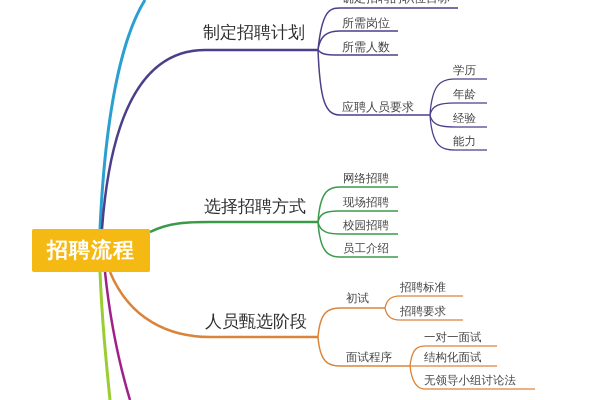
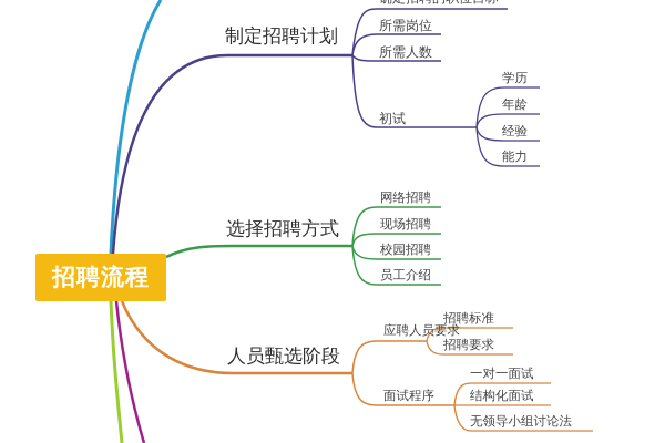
  招聘流程
  制定招聘计划
  所需岗位
  所需人数
- 应聘人员要求
+ 初试
  学历
  年龄
  经验
  能力
  选择招聘方式
  网络招聘
  现场招聘
  校园招聘
  员工介绍
  人员甄选阶段
- 初试
+ 应聘人员要求
  招聘标准
  招聘要求
  面试程序
  一对一面试
  结构化面试
  无领导小组讨论法
